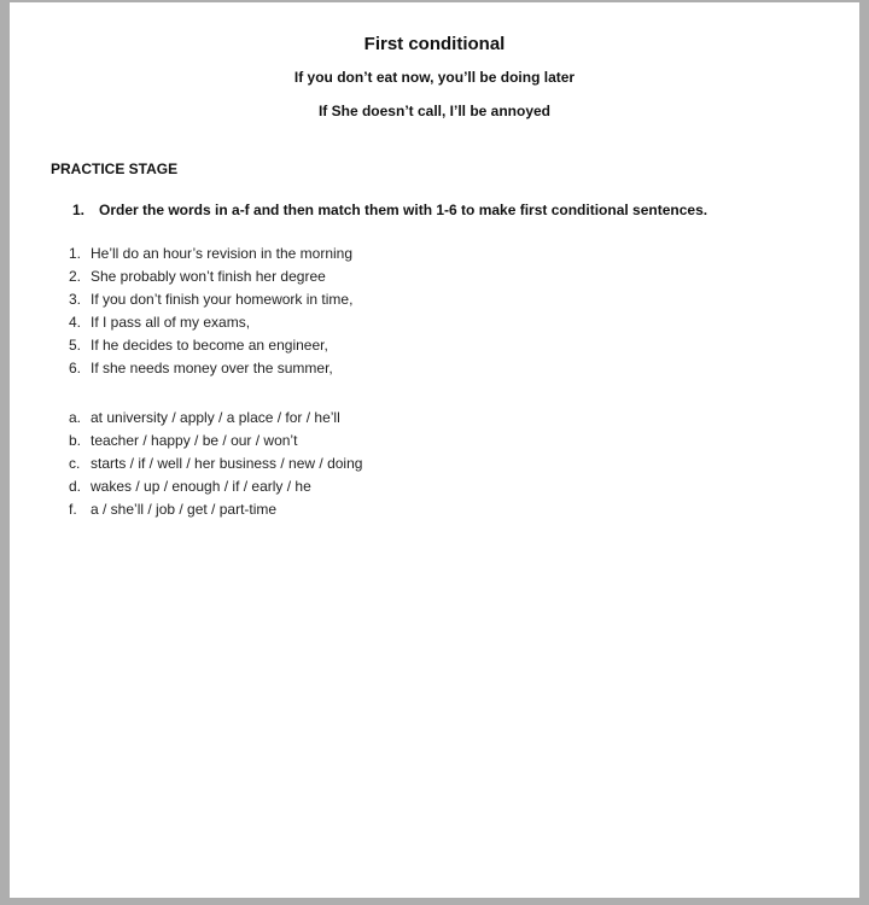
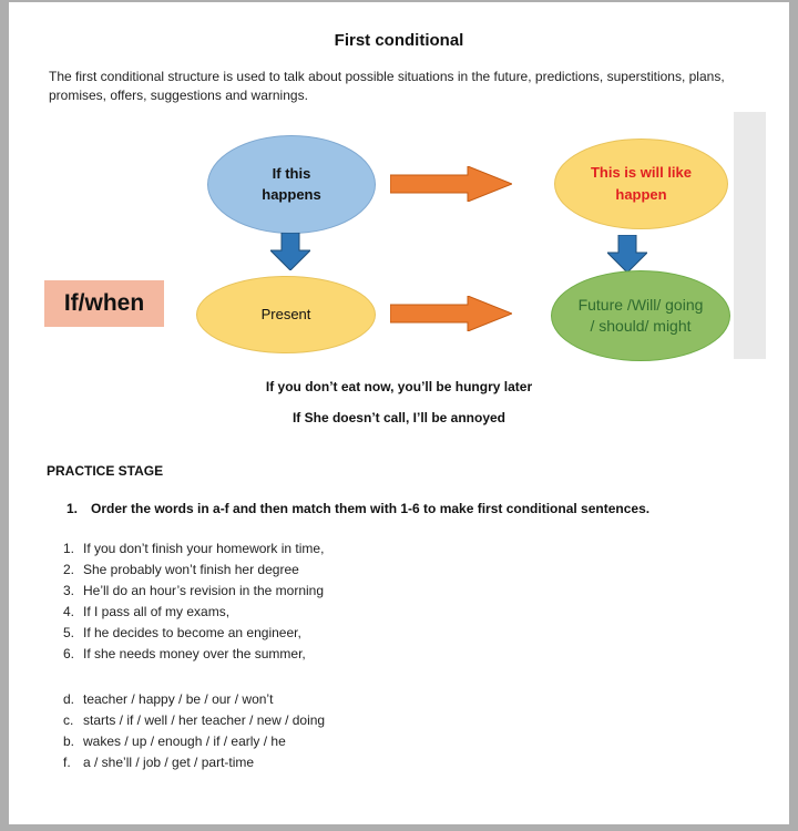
  First conditional
+ The first conditional structure is used to talk about possible situations in the future, predictions, superstitions, plans, promises, offers, suggestions and warnings.
+ If this happens
+ This is will like happen
+ If/when
+ Present
+ Future /Will/ going / should/ might
- If you don’t eat now, you’ll be doing later
+ If you don’t eat now, you’ll be hungry later
  If She doesn’t call, I’ll be annoyed
  PRACTICE STAGE
  1.
  Order the words in a-f and then match them with 1-6 to make first conditional sentences.
  1.
- He’ll do an hour’s revision in the morning
+ If you don’t finish your homework in time,
  2.
  She probably won’t finish her degree
  3.
- If you don’t finish your homework in time,
+ He’ll do an hour’s revision in the morning
  4.
  If I pass all of my exams,
  5.
  If he decides to become an engineer,
  6.
  If she needs money over the summer,
- a.
- at university / apply / a place / for / he’ll
- b.
+ d.
  teacher / happy / be / our / won’t
  c.
- starts / if / well / her business / new / doing
+ starts / if / well / her teacher / new / doing
- d.
+ b.
  wakes / up / enough / if / early / he
  f.
  a / she’ll / job / get / part-time
